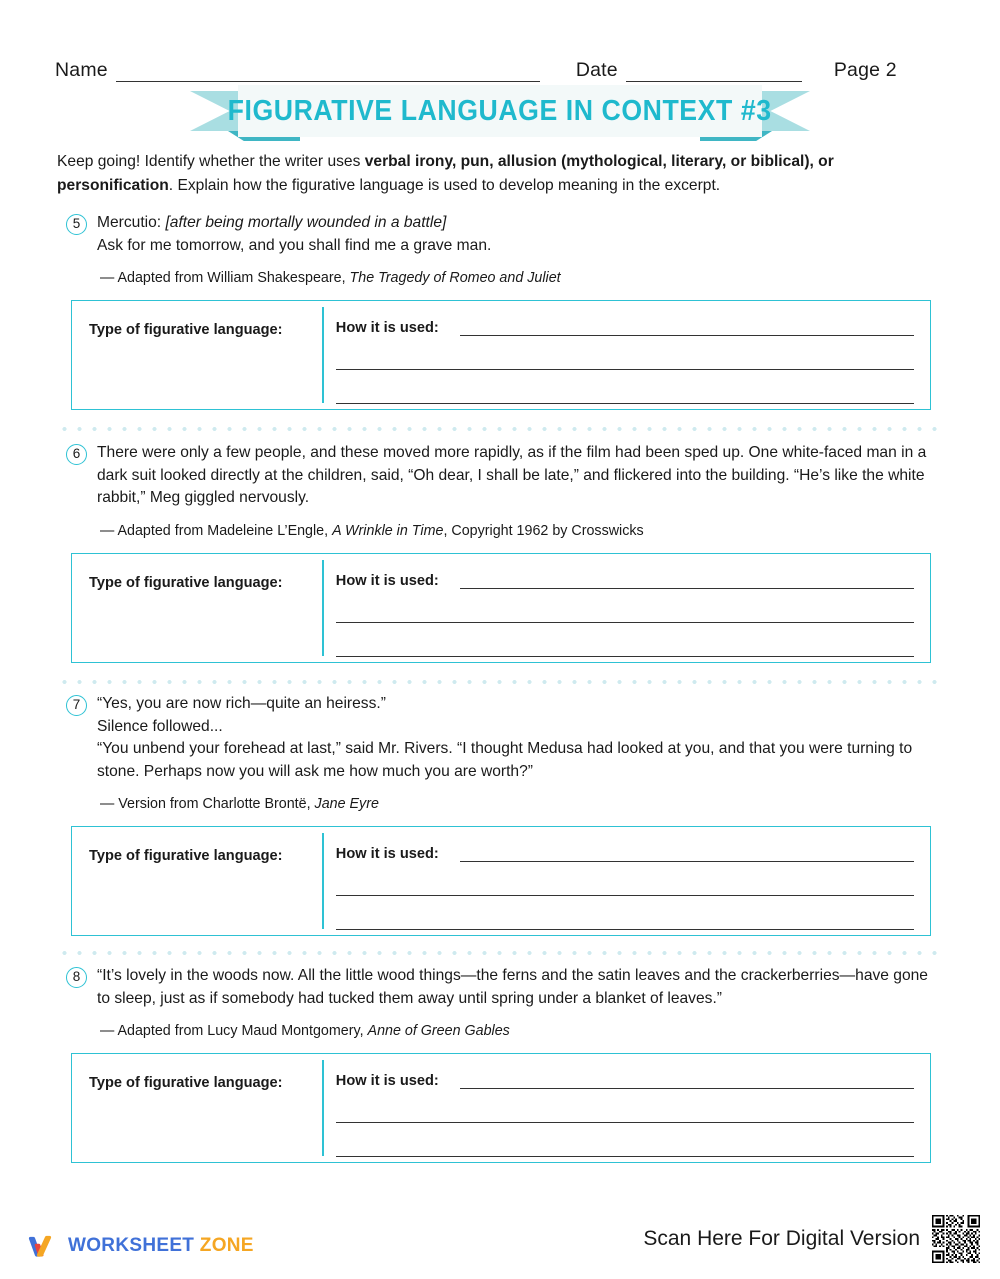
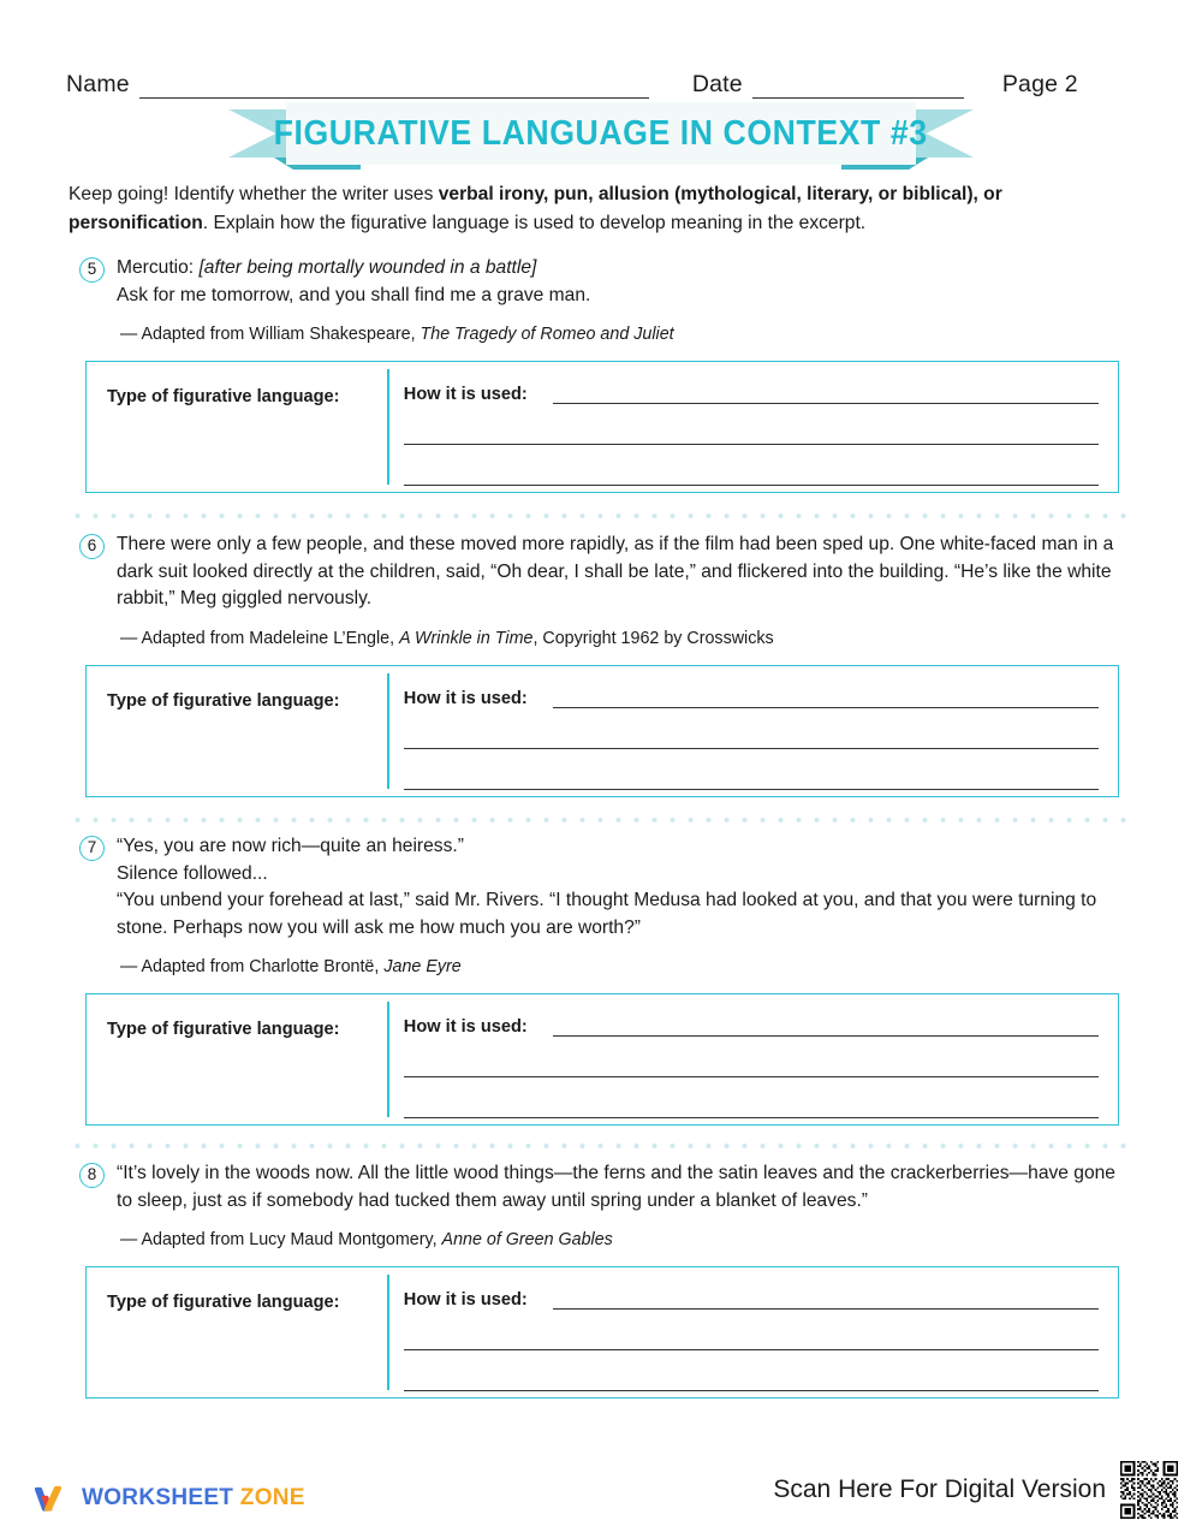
  Name
  Date
  Page 2
  FIGURATIVE LANGUAGE IN CONTEXT #3
  Keep going! Identify whether the writer uses verbal irony, pun, allusion (mythological, literary, or biblical), or personification. Explain how the figurative language is used to develop meaning in the excerpt.
  5
  Mercutio: [after being mortally wounded in a battle]
  Ask for me tomorrow, and you shall find me a grave man.
  — Adapted from William Shakespeare, The Tragedy of Romeo and Juliet
  Type of figurative language:
  How it is used:
  6
  There were only a few people, and these moved more rapidly, as if the film had been sped up. One white-faced man in a dark suit looked directly at the children, said, “Oh dear, I shall be late,” and flickered into the building. “He’s like the white rabbit,” Meg giggled nervously.
  — Adapted from Madeleine L’Engle, A Wrinkle in Time, Copyright 1962 by Crosswicks
  Type of figurative language:
  How it is used:
  7
  “Yes, you are now rich—quite an heiress.”
  Silence followed...
  “You unbend your forehead at last,” said Mr. Rivers. “I thought Medusa had looked at you, and that you were turning to stone. Perhaps now you will ask me how much you are worth?”
- — Version from Charlotte Brontë, Jane Eyre
+ — Adapted from Charlotte Brontë, Jane Eyre
  Type of figurative language:
  How it is used:
  8
  “It’s lovely in the woods now. All the little wood things—the ferns and the satin leaves and the crackerberries—have gone to sleep, just as if somebody had tucked them away until spring under a blanket of leaves.”
  — Adapted from Lucy Maud Montgomery, Anne of Green Gables
  Type of figurative language:
  How it is used:
  WORKSHEET ZONE
  Scan Here For Digital Version
